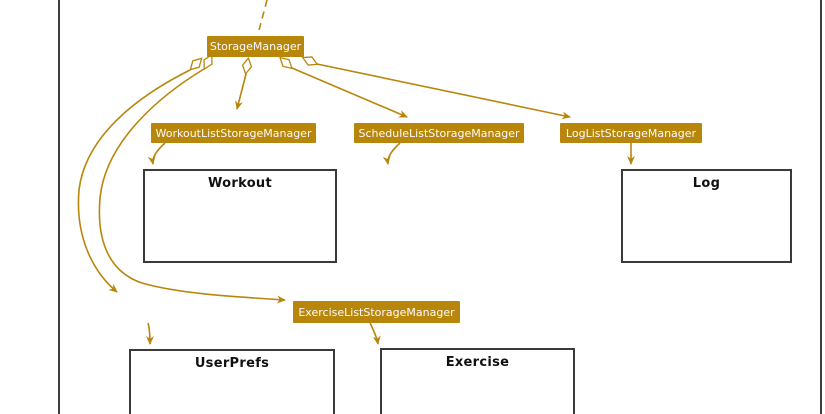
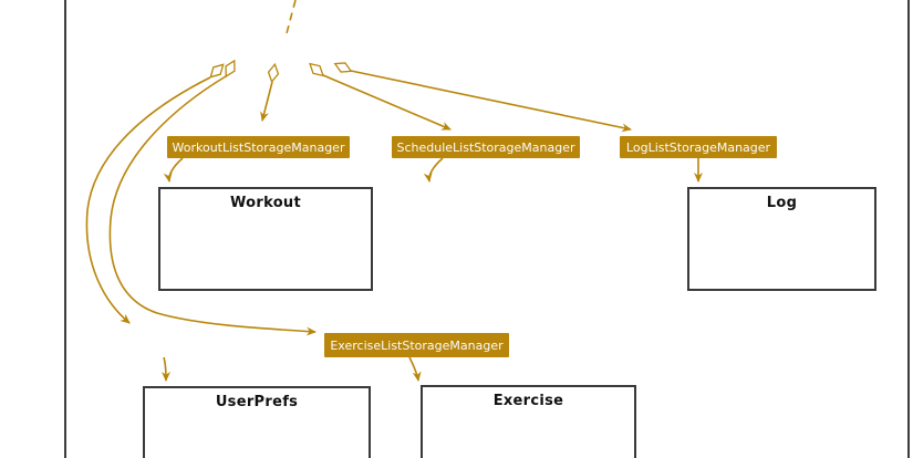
- StorageManager
  WorkoutListStorageManager
  ScheduleListStorageManager
  LogListStorageManager
  ExerciseListStorageManager
  Workout
  Log
  UserPrefs
  Exercise
